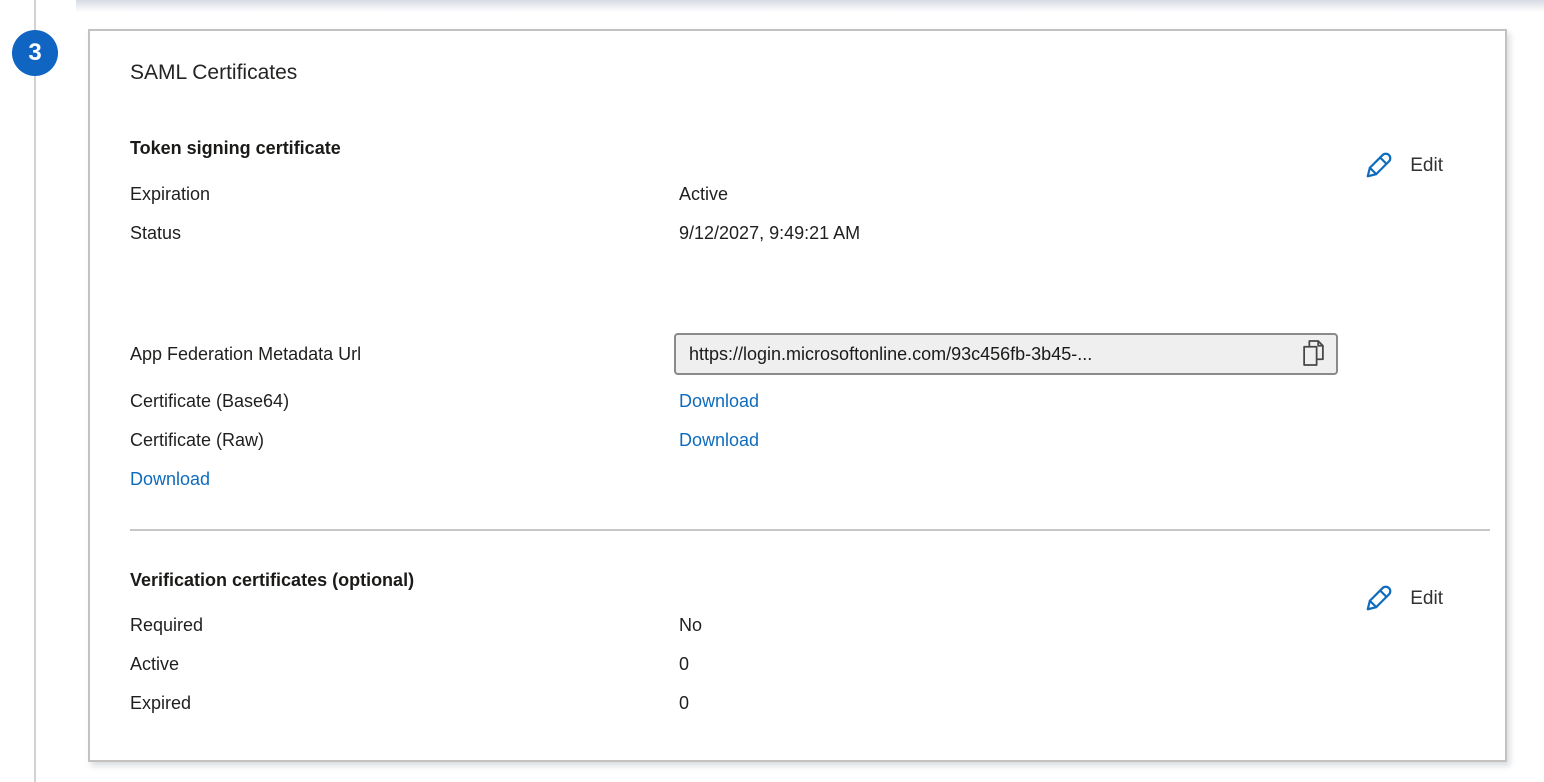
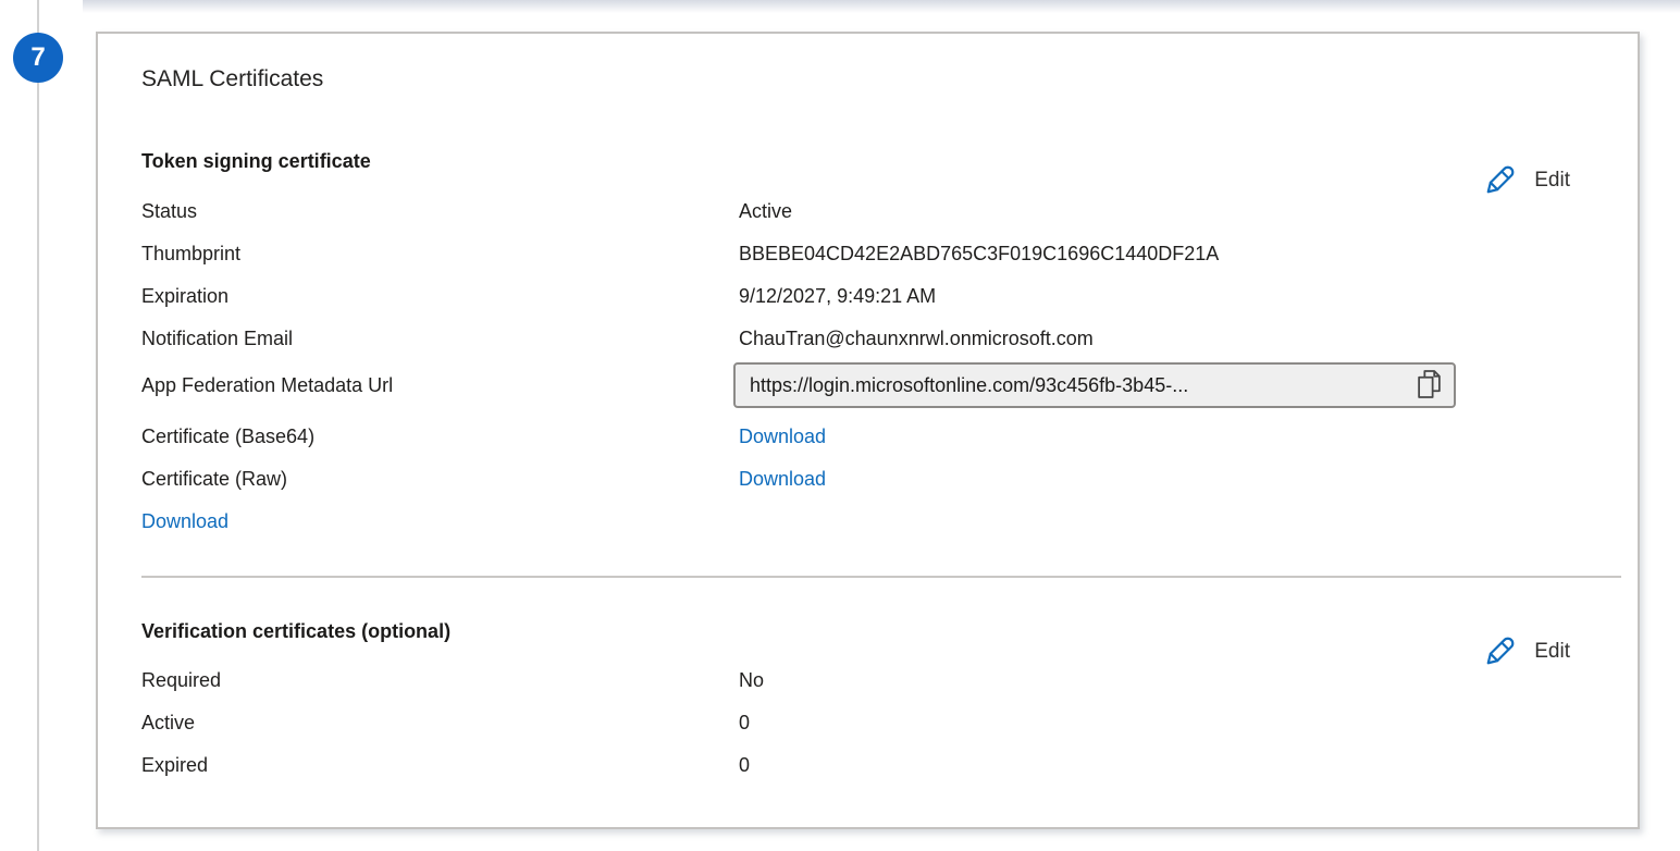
- 3
+ 7
  SAML Certificates
  Token signing certificate
  Edit
- Expiration
+ Status
  Active
+ Thumbprint
+ BBEBE04CD42E2ABD765C3F019C1696C1440DF21A
- Status
+ Expiration
  9/12/2027, 9:49:21 AM
+ Notification Email
+ ChauTran@chaunxnrwl.onmicrosoft.com
  App Federation Metadata Url
  https://login.microsoftonline.com/93c456fb-3b45-...
  Certificate (Base64)
  Download
  Certificate (Raw)
  Download
  Download
  Verification certificates (optional)
  Edit
  Required
  No
  Active
  0
  Expired
  0
